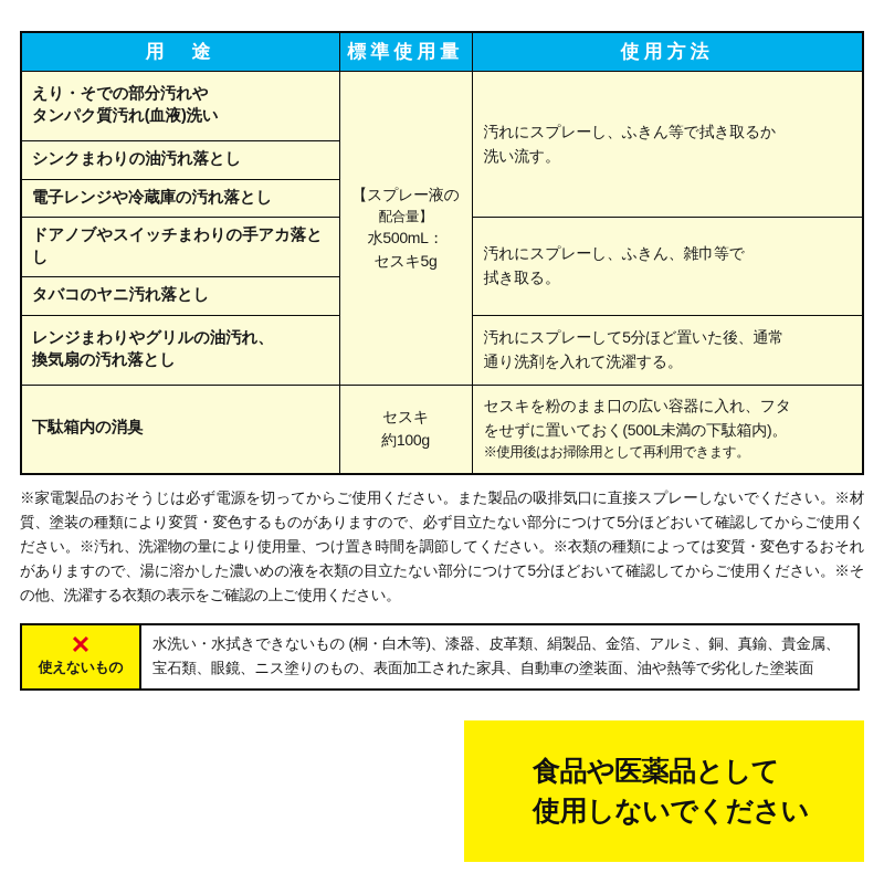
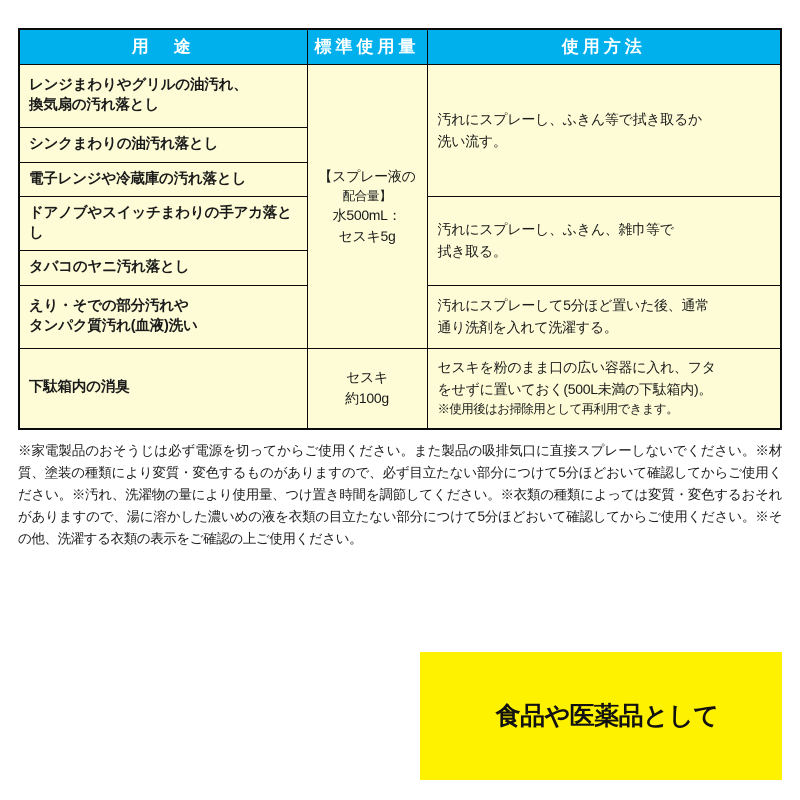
  用 途	標準使用量	使用方法
- えり・そでの部分汚れや タンパク質汚れ(血液)洗い	【スプレー液の 配合量】 水500mL： セスキ5g	汚れにスプレーし、ふきん等で拭き取るか 洗い流す。
+ レンジまわりやグリルの油汚れ、 換気扇の汚れ落とし	【スプレー液の 配合量】 水500mL： セスキ5g	汚れにスプレーし、ふきん等で拭き取るか 洗い流す。
  シンクまわりの油汚れ落とし
  電子レンジや冷蔵庫の汚れ落とし
  ドアノブやスイッチまわりの手アカ落とし	汚れにスプレーし、ふきん、雑巾等で 拭き取る。
  タバコのヤニ汚れ落とし
- レンジまわりやグリルの油汚れ、 換気扇の汚れ落とし	汚れにスプレーして5分ほど置いた後、通常 通り洗剤を入れて洗濯する。
+ えり・そでの部分汚れや タンパク質汚れ(血液)洗い	汚れにスプレーして5分ほど置いた後、通常 通り洗剤を入れて洗濯する。
  下駄箱内の消臭	セスキ 約100g	セスキを粉のまま口の広い容器に入れ、フタ をせずに置いておく(500L未満の下駄箱内)。 ※使用後はお掃除用として再利用できます。
  ※家電製品のおそうじは必ず電源を切ってからご使用ください。また製品の吸排気口に直接スプレーしないでください。※材質、塗装の種類により変質・変色するものがありますので、必ず目立たない部分につけて5分ほどおいて確認してからご使用ください。※汚れ、洗濯物の量により使用量、つけ置き時間を調節してください。※衣類の種類によっては変質・変色するおそれがありますので、湯に溶かした濃いめの液を衣類の目立たない部分につけて5分ほどおいて確認してからご使用ください。※その他、洗濯する衣類の表示をご確認の上ご使用ください。
- ✕
- 使えないもの
- 水洗い・水拭きできないもの (桐・白木等)、漆器、皮革類、絹製品、金箔、アルミ、銅、真鍮、貴金属、
- 宝石類、眼鏡、ニス塗りのもの、表面加工された家具、自動車の塗装面、油や熱等で劣化した塗装面
  食品や医薬品として
- 使用しないでください
